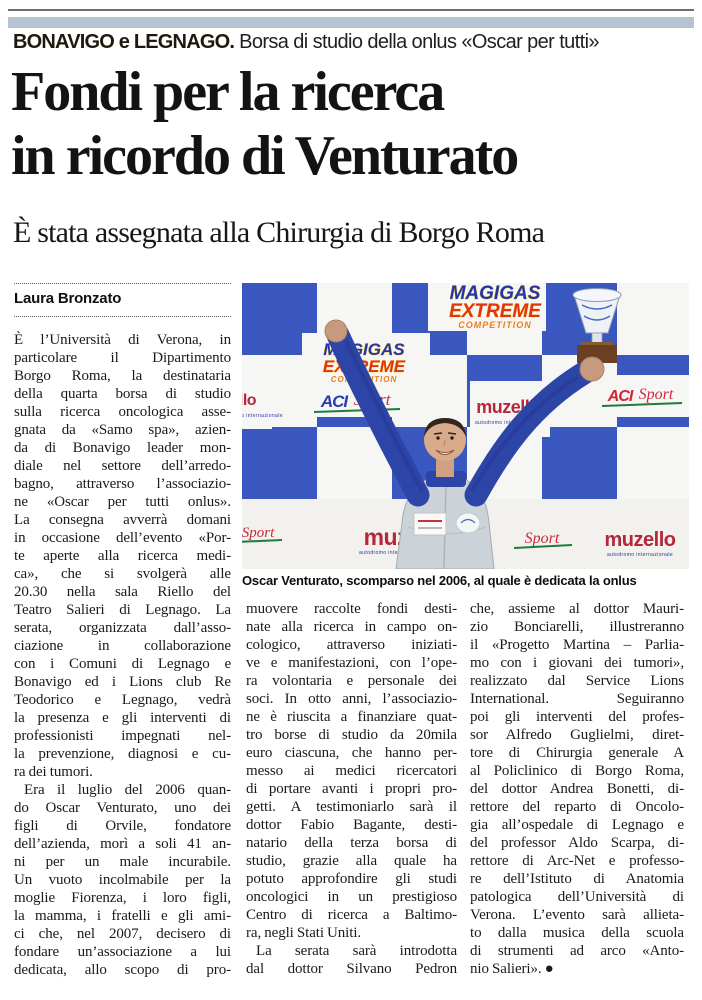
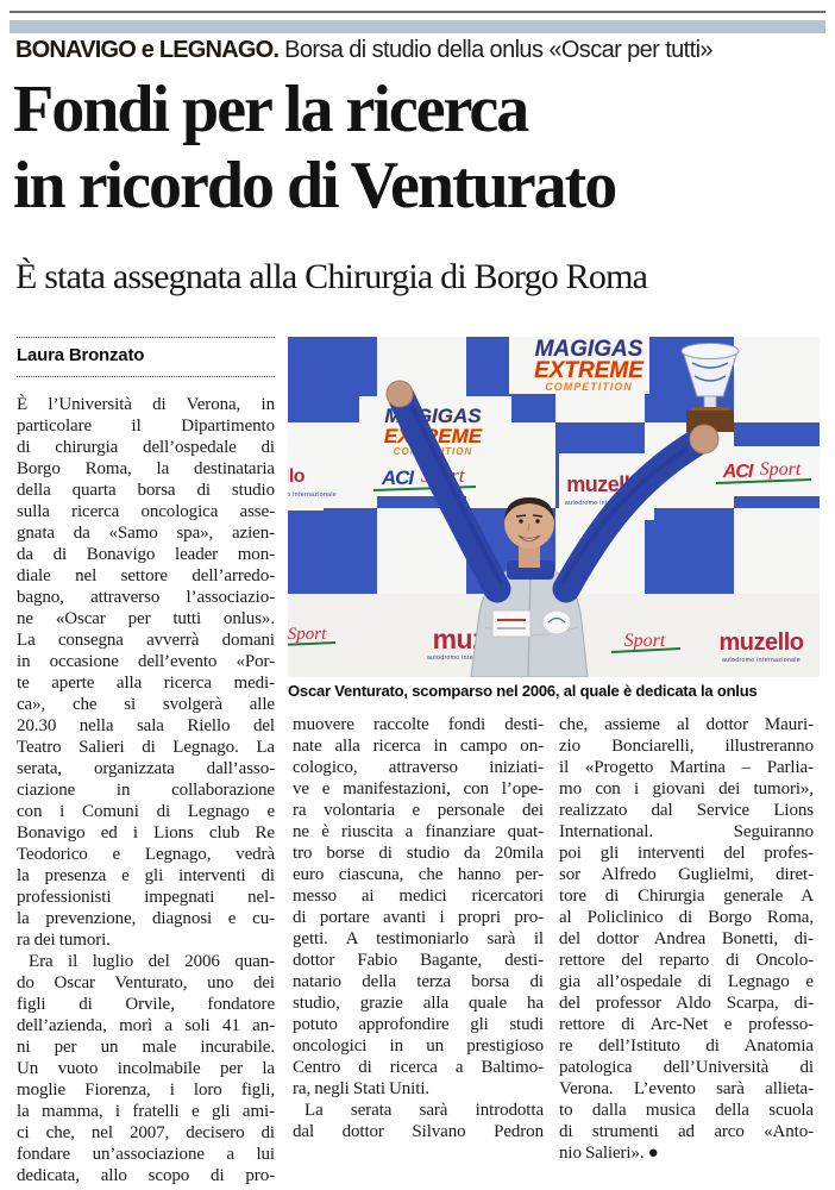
  BONAVIGO e LEGNAGO. Borsa di studio della onlus «Oscar per tutti»
  Fondi per la ricerca
  in ricordo di Venturato
  È stata assegnata alla Chirurgia di Borgo Roma
  Laura Bronzato
  MAGIGAS
  EXTREME
  COMPETITION
  MIGAS
  EXEME
  ACI
  ACI
  Sport
  muzel
  Sport
  Sport
  muzello
  Oscar Venturato, scomparso nel 2006, al quale è dedicata la onlus
  È l’Università di Verona, in
  particolare il Dipartimento
+ di chirurgia dell’ospedale di
  Borgo Roma, la destinataria
  della quarta borsa di studio
  sulla ricerca oncologica asse-
  gnata da «Samo spa», azien-
  da di Bonavigo leader mon-
  diale nel settore dell’arredo-
  bagno, attraverso l’associazio-
  ne «Oscar per tutti onlus».
  La consegna avverrà domani
  in occasione dell’evento «Por-
  te aperte alla ricerca medi-
  ca», che si svolgerà alle
  20.30 nella sala Riello del
  Teatro Salieri di Legnago. La
  serata, organizzata dall’asso-
  ciazione in collaborazione
  con i Comuni di Legnago e
  Bonavigo ed i Lions club Re
  Teodorico e Legnago, vedrà
  la presenza e gli interventi di
  professionisti impegnati nel-
  la prevenzione, diagnosi e cu-
  ra dei tumori.
  Era il luglio del 2006 quan-
  do Oscar Venturato, uno dei
  figli di Orvile, fondatore
  dell’azienda, morì a soli 41 an-
  ni per un male incurabile.
  Un vuoto incolmabile per la
  moglie Fiorenza, i loro figli,
  la mamma, i fratelli e gli ami-
  ci che, nel 2007, decisero di
  fondare un’associazione a lui
  dedicata, allo scopo di pro-
  muovere raccolte fondi desti-
  nate alla ricerca in campo on-
  cologico, attraverso iniziati-
  ve e manifestazioni, con l’ope-
  ra volontaria e personale dei
- soci. In otto anni, l’associazio-
  ne è riuscita a finanziare quat-
  tro borse di studio da 20mila
  euro ciascuna, che hanno per-
  messo ai medici ricercatori
  di portare avanti i propri pro-
  getti. A testimoniarlo sarà il
  dottor Fabio Bagante, desti-
  natario della terza borsa di
  studio, grazie alla quale ha
  potuto approfondire gli studi
  oncologici in un prestigioso
  Centro di ricerca a Baltimo-
  ra, negli Stati Uniti.
  La serata sarà introdotta
  dal dottor Silvano Pedron
  che, assieme al dottor Mauri-
  zio Bonciarelli, illustreranno
  il «Progetto Martina – Parlia-
  mo con i giovani dei tumori»,
  realizzato dal Service Lions
  International. Seguiranno
  poi gli interventi del profes-
  sor Alfredo Guglielmi, diret-
  tore di Chirurgia generale A
  al Policlinico di Borgo Roma,
  del dottor Andrea Bonetti, di-
  rettore del reparto di Oncolo-
  gia all’ospedale di Legnago e
  del professor Aldo Scarpa, di-
  rettore di Arc-Net e professo-
  re dell’Istituto di Anatomia
  patologica dell’Università di
  Verona. L’evento sarà allieta-
  to dalla musica della scuola
  di strumenti ad arco «Anto-
  nio Salieri». ●
